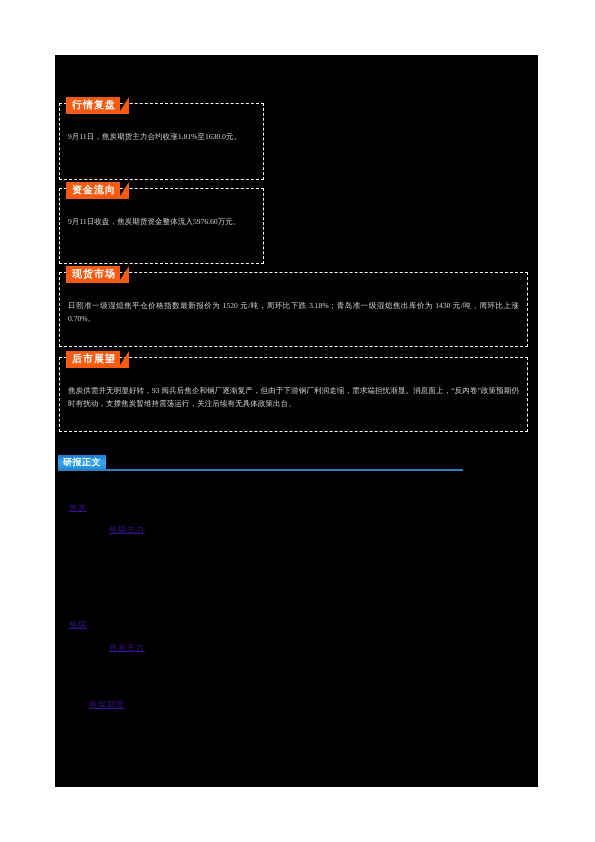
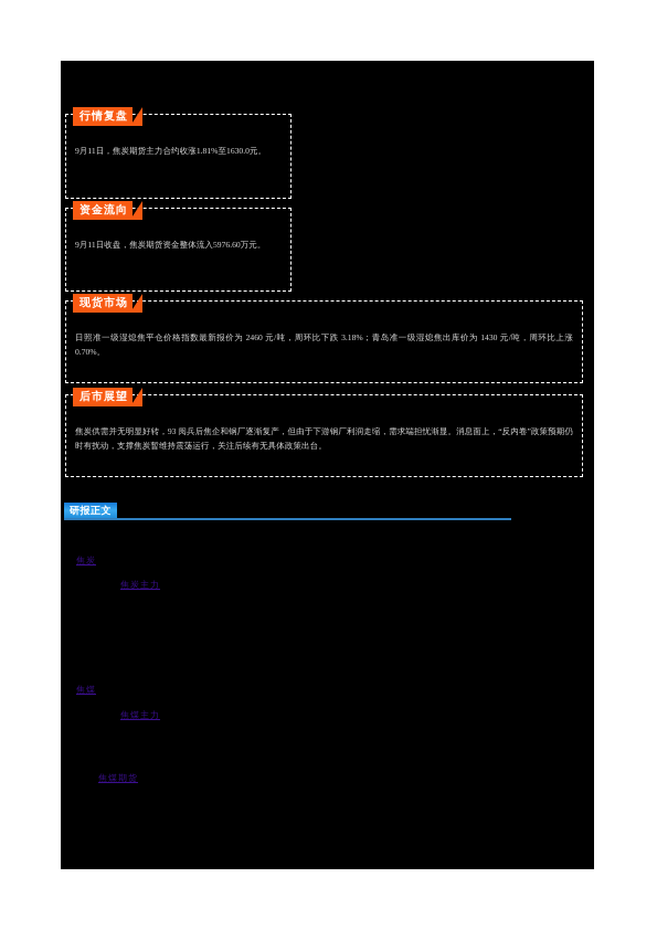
  行情复盘
  9月11日，焦炭期货主力合约收涨1.81%至1630.0元。
  资金流向
  9月11日收盘，焦炭期货资金整体流入5976.60万元。
  现货市场
- 日照准一级湿熄焦平仓价格指数最新报价为 1520 元/吨，周环比下跌 3.18%；青岛准一级湿熄焦出库价为 1430 元/吨，周环比上涨 0.70%。
+ 日照准一级湿熄焦平仓价格指数最新报价为 2460 元/吨，周环比下跌 3.18%；青岛准一级湿熄焦出库价为 1430 元/吨，周环比上涨 0.70%。
  后市展望
  焦炭供需并无明显好转，93 阅兵后焦企和钢厂逐渐复产，但由于下游钢厂利润走缩，需求端担忧渐显。消息面上，“反内卷”政策预期仍时有扰动，支撑焦炭暂维持震荡运行，关注后续有无具体政策出台。
  研报正文
  焦炭
- 焦煤主力
+ 焦炭主力
  焦煤
- 焦炭主力
+ 焦煤主力
  焦煤期货
